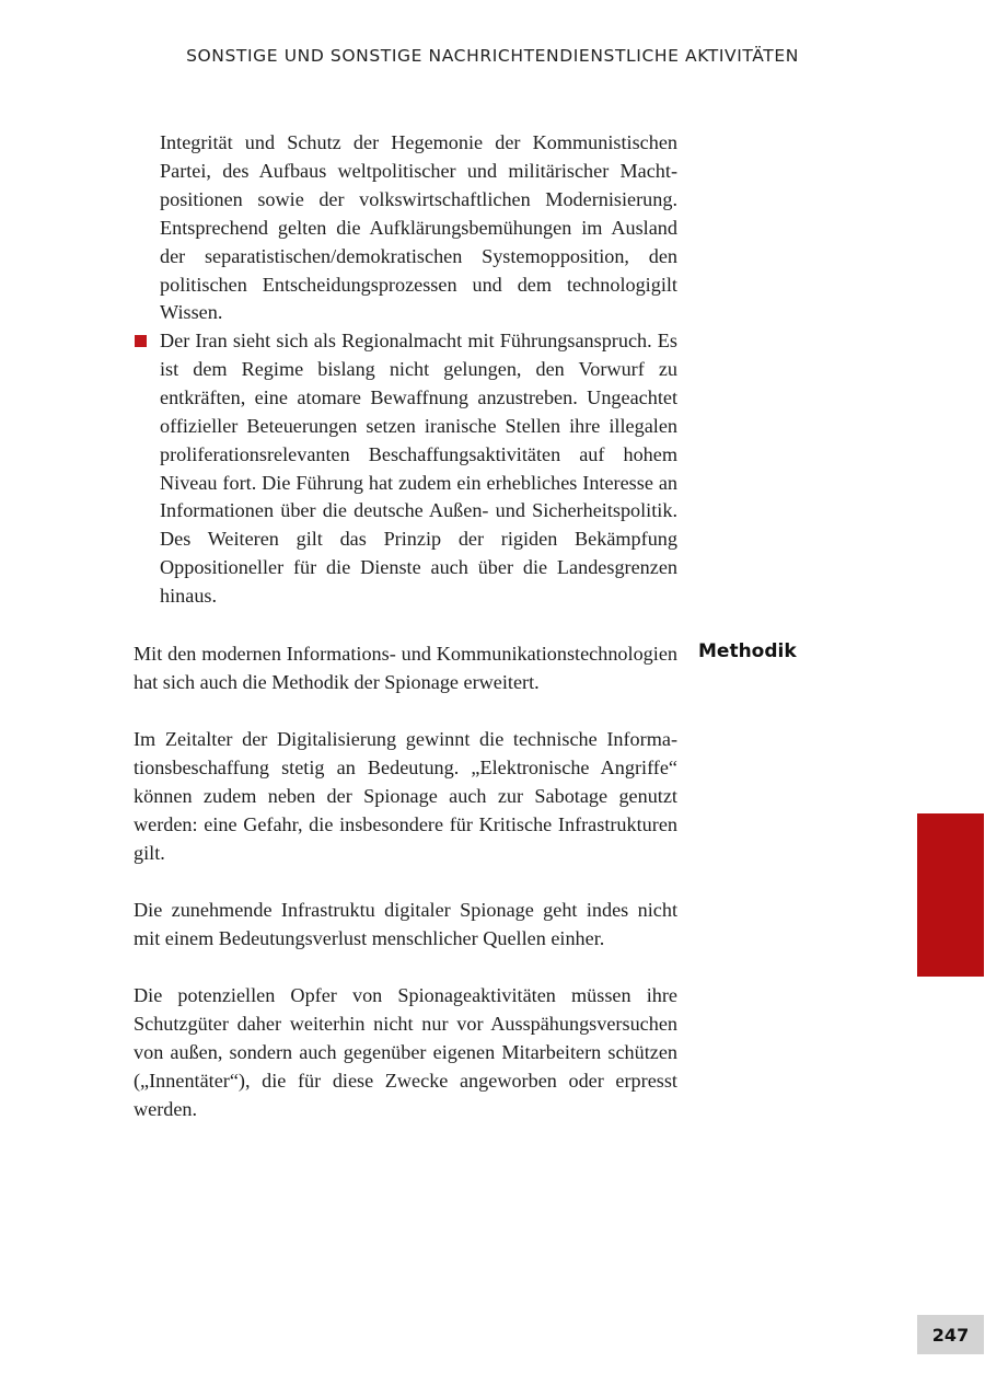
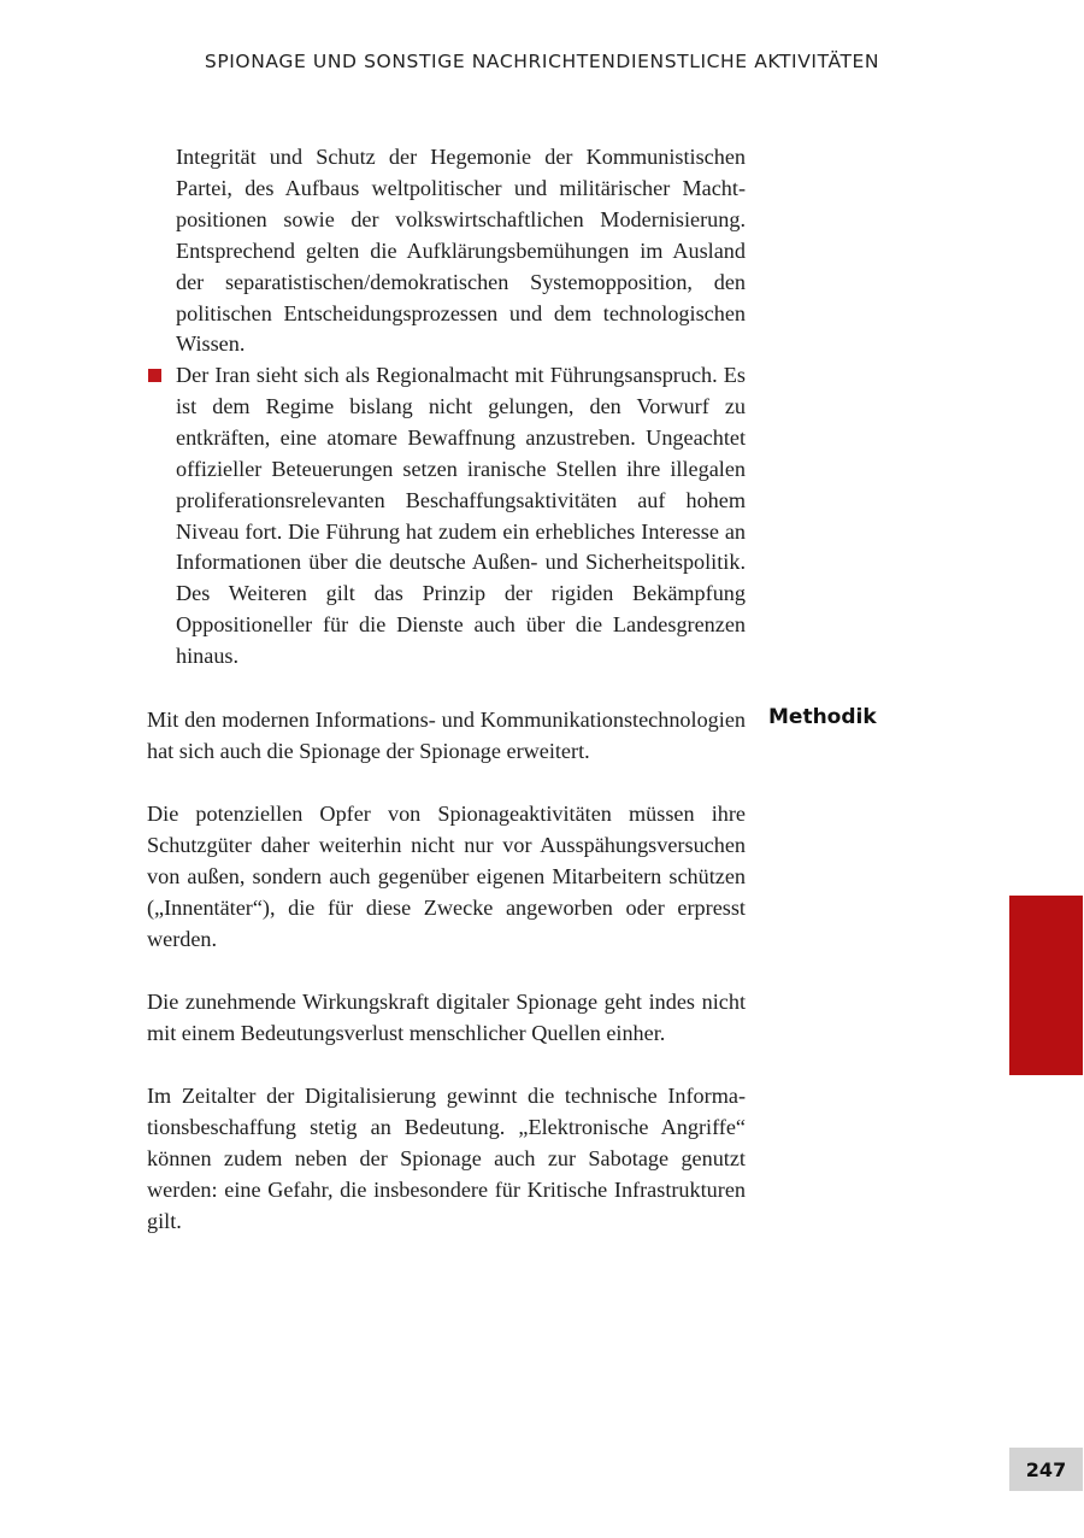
- SONSTIGE UND SONSTIGE NACHRICHTENDIENSTLICHE AKTIVITÄTEN
+ SPIONAGE UND SONSTIGE NACHRICHTENDIENSTLICHE AKTIVITÄTEN
- Integrität und Schutz der Hegemonie der Kommunistischen Partei, des Aufbaus weltpolitischer und militärischer Macht­positionen sowie der volkswirtschaftlichen Modernisierung. Entsprechend gelten die Aufklärungsbemühungen im Aus­land der separatistischen/demokratischen Systemopposition, den politischen Entscheidungsprozessen und dem technologi­gilt Wissen.
+ Integrität und Schutz der Hegemonie der Kommunistischen Partei, des Aufbaus weltpolitischer und militärischer Macht­positionen sowie der volkswirtschaftlichen Modernisierung. Entsprechend gelten die Aufklärungsbemühungen im Aus­land der separatistischen/demokratischen Systemopposition, den politischen Entscheidungsprozessen und dem technologi­schen Wissen.
  Der Iran sieht sich als Regionalmacht mit Führungsanspruch. Es ist dem Regime bislang nicht gelungen, den Vorwurf zu entkräften, eine atomare Bewaffnung anzustreben. Ungeachtet offizieller Beteuerungen setzen iranische Stellen ihre illegalen proliferationsrelevanten Beschaffungsaktivitäten auf hohem Niveau fort. Die Führung hat zudem ein erhebliches Interesse an Informationen über die deutsche Außen- und Sicherheits­politik. Des Weiteren gilt das Prinzip der rigiden Bekämpfung Oppositioneller für die Dienste auch über die Landesgrenzen hinaus.
- Mit den modernen Informations- und Kommunikationstechno­logien hat sich auch die Methodik der Spionage erweitert.
+ Mit den modernen Informations- und Kommunikationstechno­logien hat sich auch die Spionage der Spionage erweitert.
  Methodik
- Im Zeitalter der Digitalisierung gewinnt die technische Informa­tionsbeschaffung stetig an Bedeutung. „Elektronische Angriffe“ können zudem neben der Spionage auch zur Sabotage genutzt werden: eine Gefahr, die insbesondere für Kritische Infrastruktu­ren gilt.
+ Die potenziellen Opfer von Spionageaktivitäten müssen ihre Schutzgüter daher weiterhin nicht nur vor Ausspähungsversu­chen von außen, sondern auch gegenüber eigenen Mitarbeitern schützen („Innentäter“), die für diese Zwecke angeworben oder erpresst werden.
- Die zunehmende Infrastruktu digitaler Spionage geht indes nicht mit einem Bedeutungsverlust menschlicher Quellen einher.
+ Die zunehmende Wirkungskraft digitaler Spionage geht indes nicht mit einem Bedeutungsverlust menschlicher Quellen einher.
- Die potenziellen Opfer von Spionageaktivitäten müssen ihre Schutzgüter daher weiterhin nicht nur vor Ausspähungsversu­chen von außen, sondern auch gegenüber eigenen Mitarbeitern schützen („Innentäter“), die für diese Zwecke angeworben oder erpresst werden.
+ Im Zeitalter der Digitalisierung gewinnt die technische Informa­tionsbeschaffung stetig an Bedeutung. „Elektronische Angriffe“ können zudem neben der Spionage auch zur Sabotage genutzt werden: eine Gefahr, die insbesondere für Kritische Infrastruktu­ren gilt.
  247
